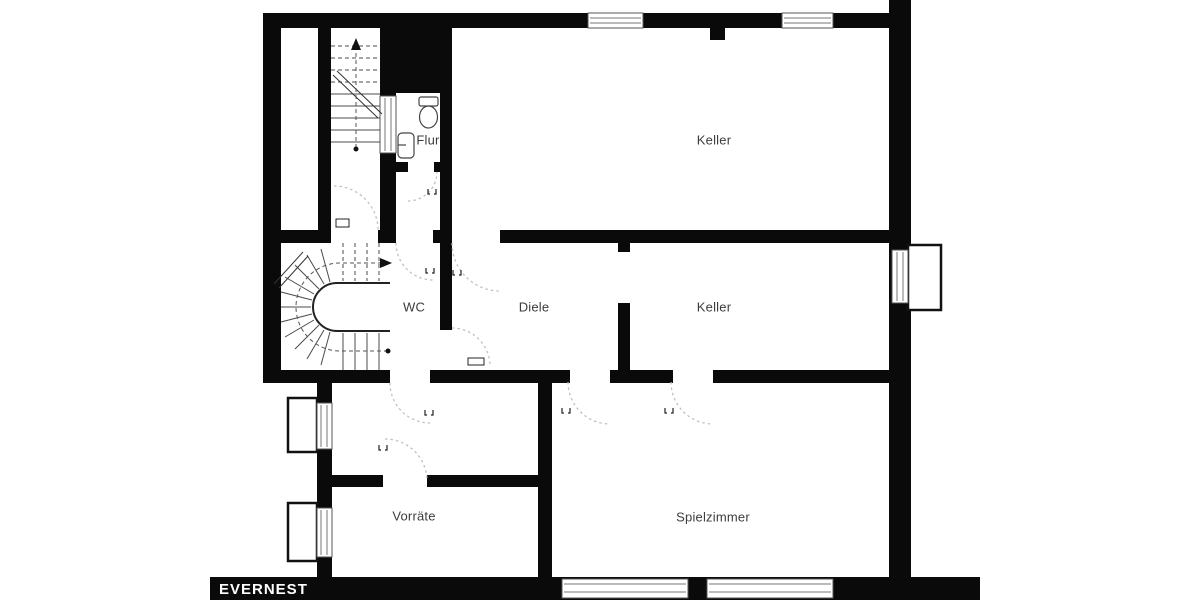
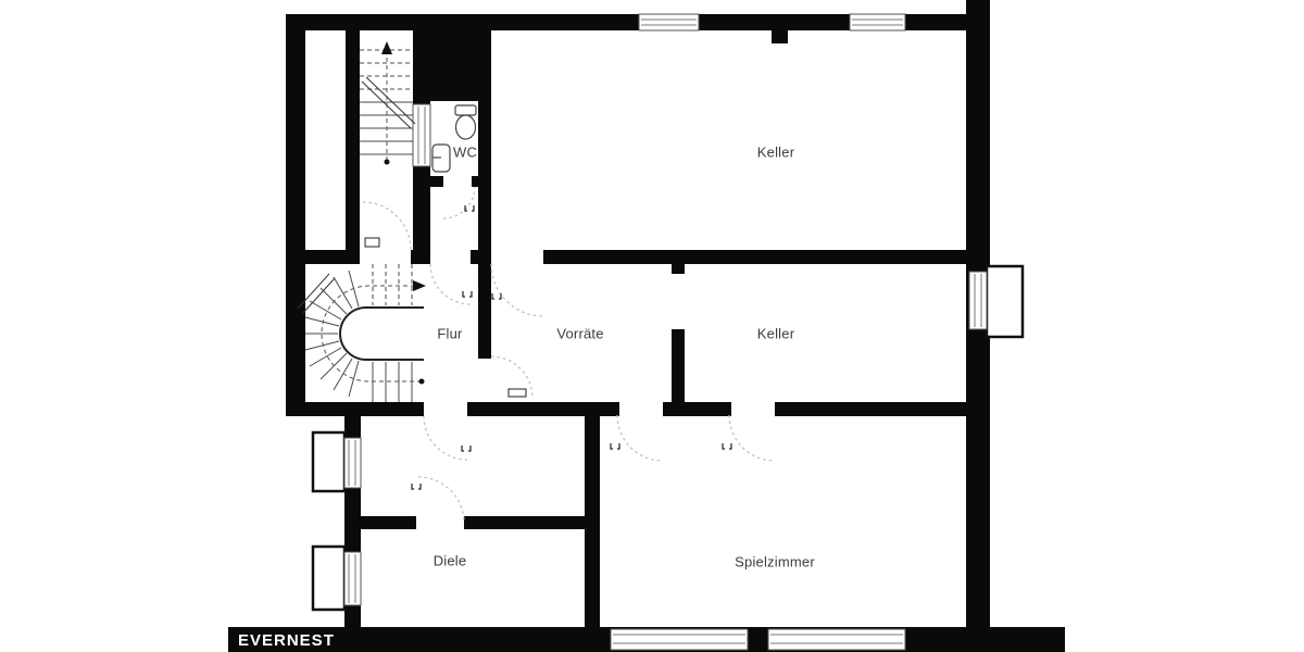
- Flur
+ WC
  Keller
- WC
+ Flur
- Diele
+ Vorräte
  Keller
- Vorräte
+ Diele
  Spielzimmer
  EVERNEST
